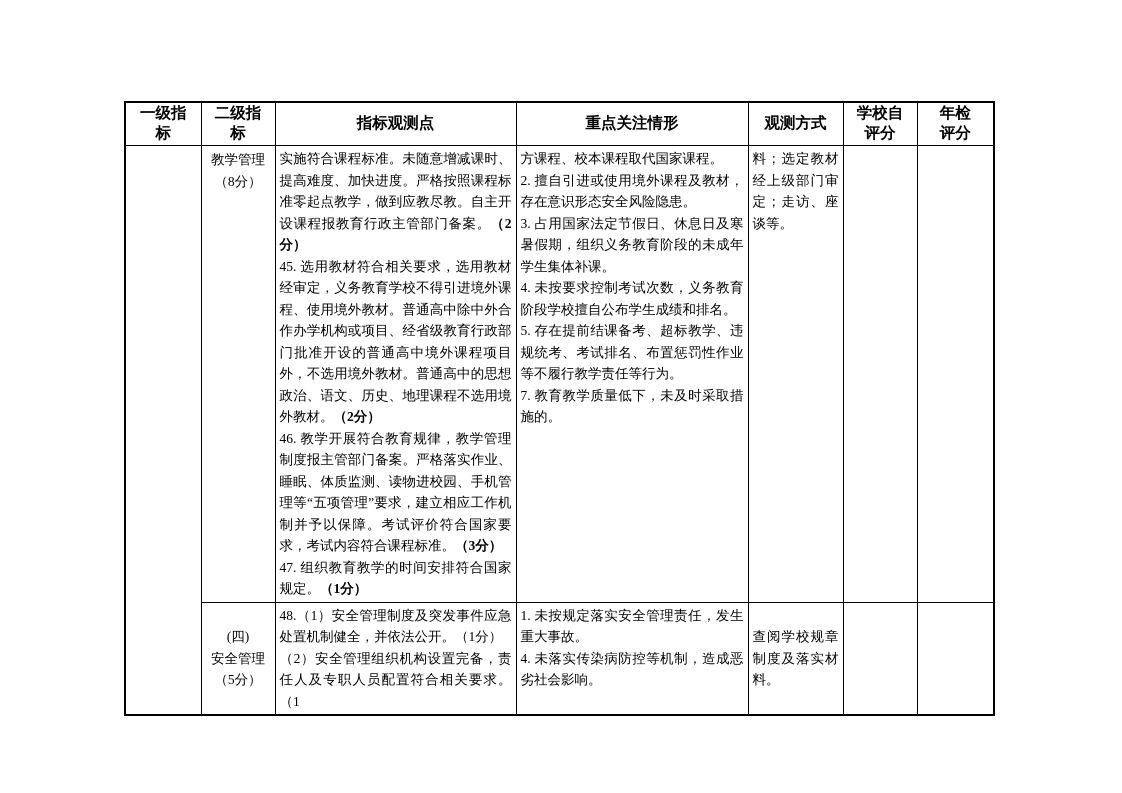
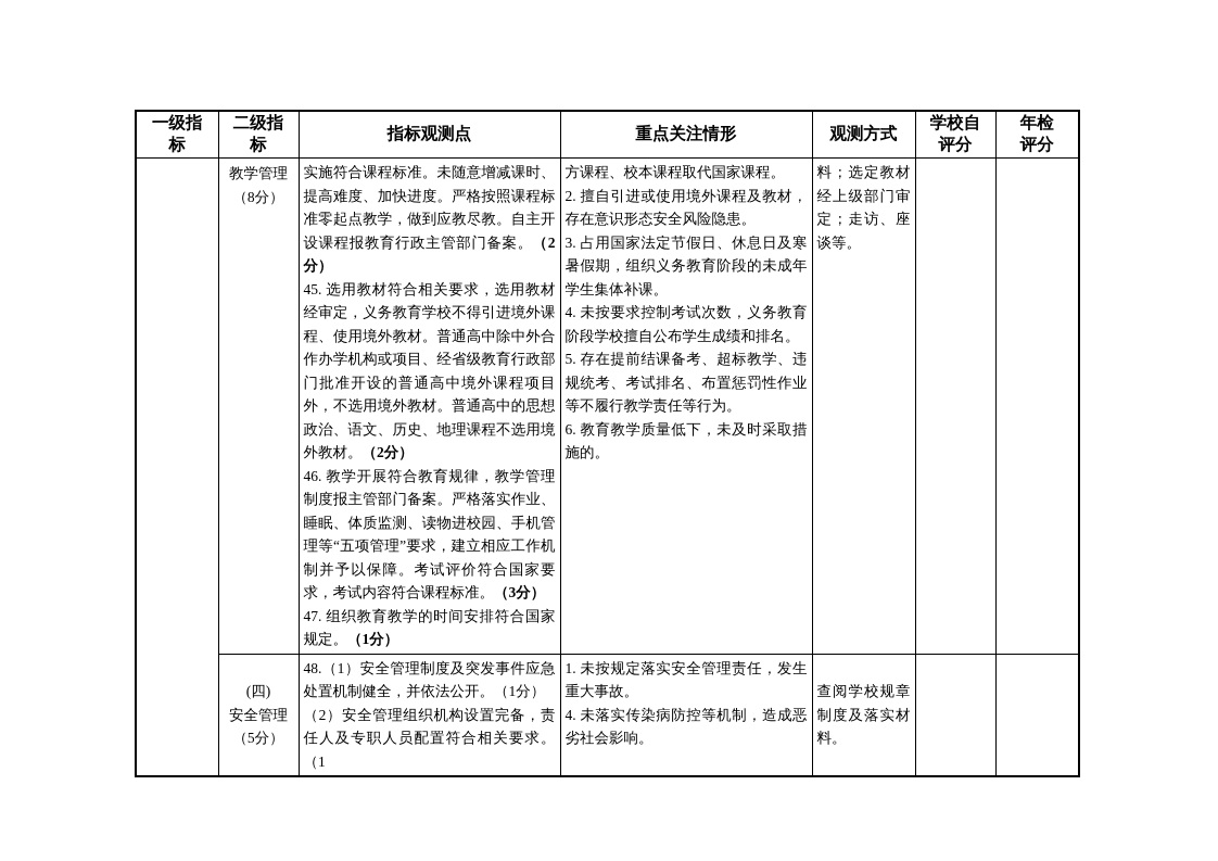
  一级指 标	二级指 标	指标观测点	重点关注情形	观测方式	学校自 评分	年检 评分
- 	教学管理 （8分）	实施符合课程标准。未随意增减课时、提高难度、加快进度。严格按照课程标准零起点教学，做到应教尽教。自主开设课程报教育行政主管部门备案。（2分）45. 选用教材符合相关要求，选用教材经审定，义务教育学校不得引进境外课程、使用境外教材。普通高中除中外合作办学机构或项目、经省级教育行政部门批准开设的普通高中境外课程项目外，不选用境外教材。普通高中的思想政治、语文、历史、地理课程不选用境外教材。（2分）46. 教学开展符合教育规律，教学管理制度报主管部门备案。严格落实作业、睡眠、体质监测、读物进校园、手机管理等“五项管理”要求，建立相应工作机制并予以保障。考试评价符合国家要求，考试内容符合课程标准。（3分）47. 组织教育教学的时间安排符合国家规定。（1分）	方课程、校本课程取代国家课程。2. 擅自引进或使用境外课程及教材，存在意识形态安全风险隐患。3. 占用国家法定节假日、休息日及寒暑假期，组织义务教育阶段的未成年学生集体补课。4. 未按要求控制考试次数，义务教育阶段学校擅自公布学生成绩和排名。5. 存在提前结课备考、超标教学、违规统考、考试排名、布置惩罚性作业等不履行教学责任等行为。7. 教育教学质量低下，未及时采取措施的。	料；选定教材经上级部门审定；走访、座谈等。
+ 	教学管理 （8分）	实施符合课程标准。未随意增减课时、提高难度、加快进度。严格按照课程标准零起点教学，做到应教尽教。自主开设课程报教育行政主管部门备案。（2分）45. 选用教材符合相关要求，选用教材经审定，义务教育学校不得引进境外课程、使用境外教材。普通高中除中外合作办学机构或项目、经省级教育行政部门批准开设的普通高中境外课程项目外，不选用境外教材。普通高中的思想政治、语文、历史、地理课程不选用境外教材。（2分）46. 教学开展符合教育规律，教学管理制度报主管部门备案。严格落实作业、睡眠、体质监测、读物进校园、手机管理等“五项管理”要求，建立相应工作机制并予以保障。考试评价符合国家要求，考试内容符合课程标准。（3分）47. 组织教育教学的时间安排符合国家规定。（1分）	方课程、校本课程取代国家课程。2. 擅自引进或使用境外课程及教材，存在意识形态安全风险隐患。3. 占用国家法定节假日、休息日及寒暑假期，组织义务教育阶段的未成年学生集体补课。4. 未按要求控制考试次数，义务教育阶段学校擅自公布学生成绩和排名。5. 存在提前结课备考、超标教学、违规统考、考试排名、布置惩罚性作业等不履行教学责任等行为。6. 教育教学质量低下，未及时采取措施的。	料；选定教材经上级部门审定；走访、座谈等。
  (四) 安全管理 （5分）	48.（1）安全管理制度及突发事件应急处置机制健全，并依法公开。（1分） （2）安全管理组织机构设置完备，责任人及专职人员配置符合相关要求。（1	1. 未按规定落实安全管理责任，发生重大事故。4. 未落实传染病防控等机制，造成恶劣社会影响。	查阅学校规章制度及落实材料。
